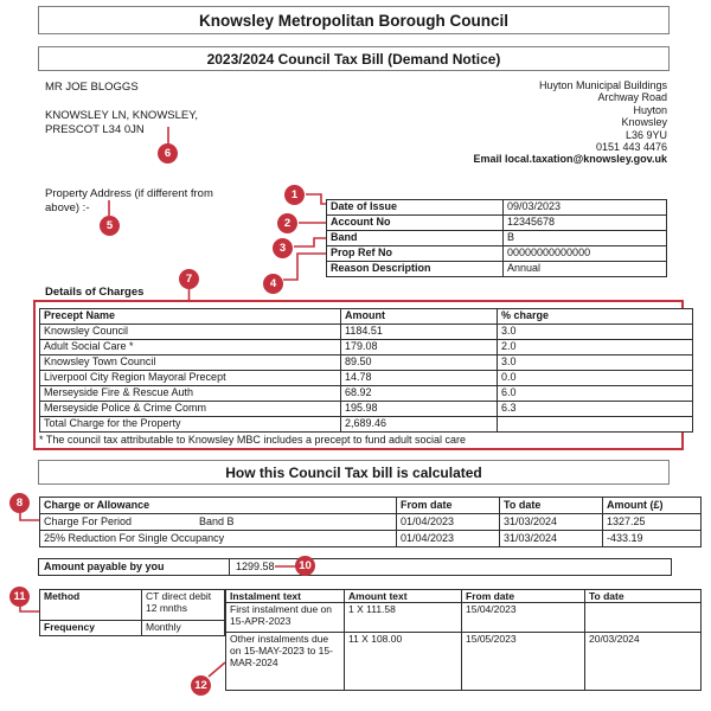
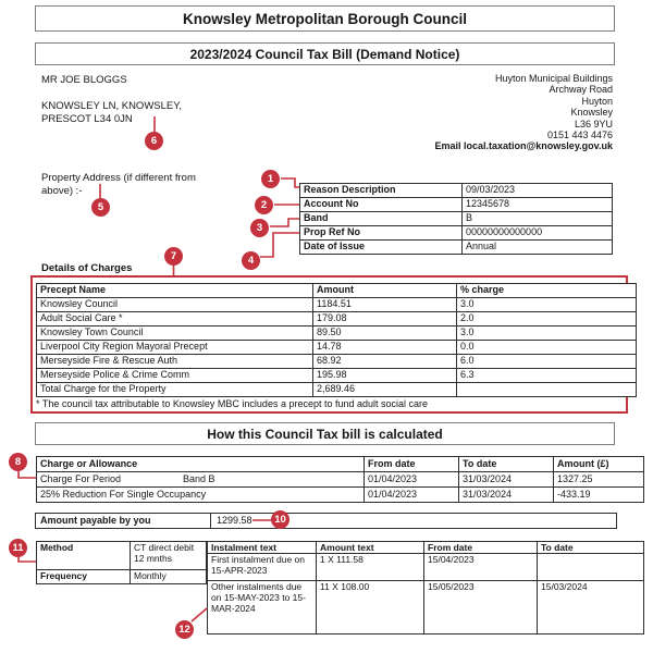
  Knowsley Metropolitan Borough Council
  2023/2024 Council Tax Bill (Demand Notice)
  MR JOE BLOGGS
  KNOWSLEY LN, KNOWSLEY,
  PRESCOT L34 0JN
  Huyton Municipal Buildings
  Archway Road
  Huyton
  Knowsley
  L36 9YU
  0151 443 4476
  Email local.taxation@knowsley.gov.uk
  Property Address (if different from above) :-
- Date of Issue	09/03/2023
+ Reason Description	09/03/2023
  Account No	12345678
  Band	B
  Prop Ref No	00000000000000
- Reason Description	Annual
+ Date of Issue	Annual
  Details of Charges
  Precept Name	Amount	% charge
  Knowsley Council	1184.51	3.0
  Adult Social Care *	179.08	2.0
  Knowsley Town Council	89.50	3.0
  Liverpool City Region Mayoral Precept	14.78	0.0
  Merseyside Fire & Rescue Auth	68.92	6.0
  Merseyside Police & Crime Comm	195.98	6.3
  Total Charge for the Property	2,689.46
  * The council tax attributable to Knowsley MBC includes a precept to fund adult social care
  How this Council Tax bill is calculated
  Charge or Allowance	From date	To date	Amount (£)
  Charge For Period Band B	01/04/2023	31/03/2024	1327.25
  25% Reduction For Single Occupancy	01/04/2023	31/03/2024	-433.19
  Amount payable by you
  1299.58
  Method	CT direct debit 12 mnths
  Frequency	Monthly
  Instalment text	Amount text	From date	To date
  First instalment due on 15-APR-2023	1 X 111.58	15/04/2023
- Other instalments due on 15-MAY-2023 to 15-MAR-2024	11 X 108.00	15/05/2023	20/03/2024
+ Other instalments due on 15-MAY-2023 to 15-MAR-2024	11 X 108.00	15/05/2023	15/03/2024
  1
  2
  3
  4
  5
  6
  7
  8
  10
  11
  12
